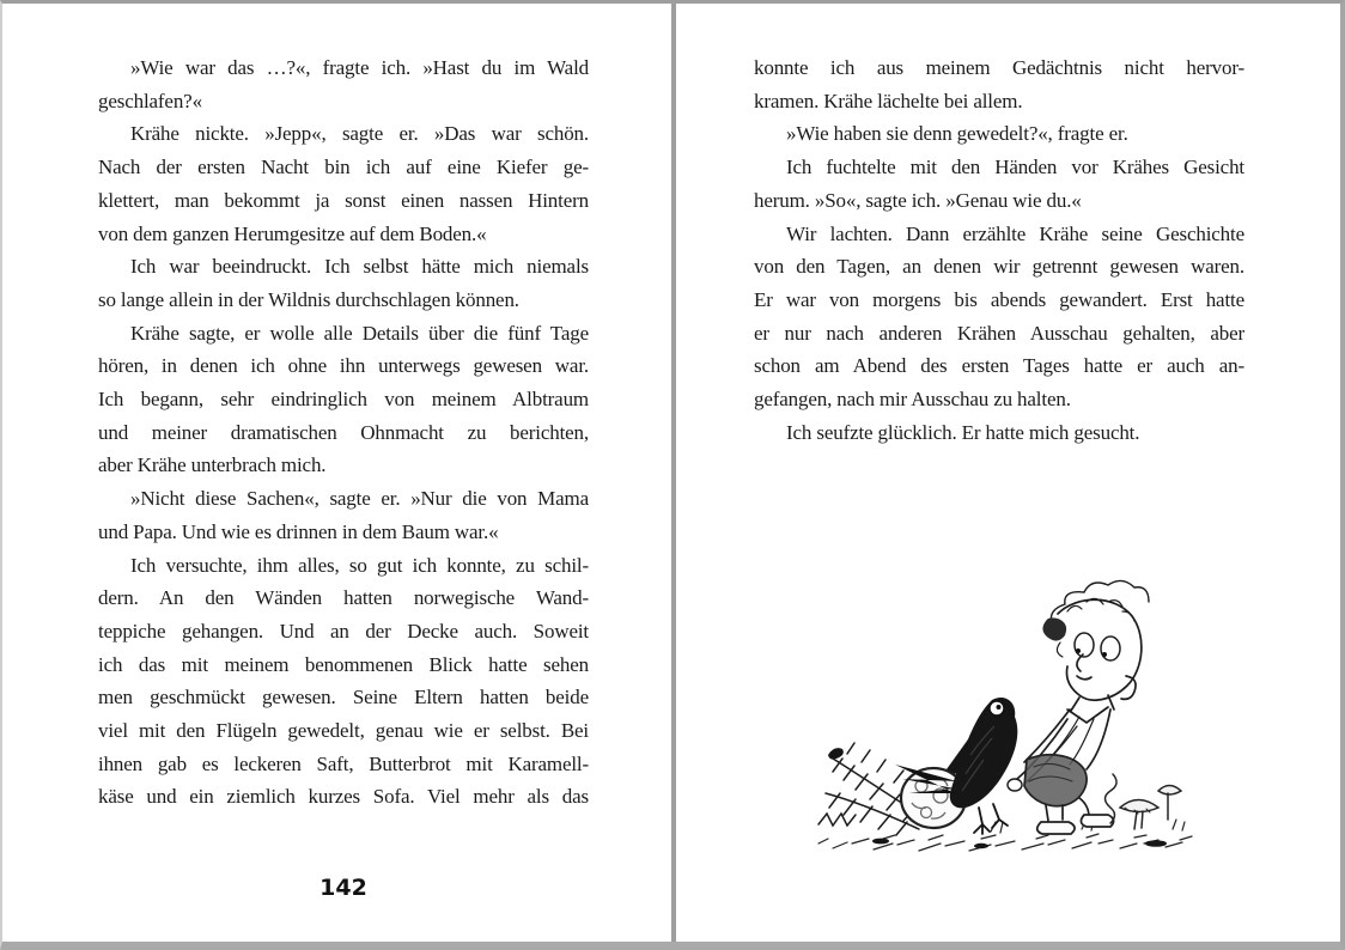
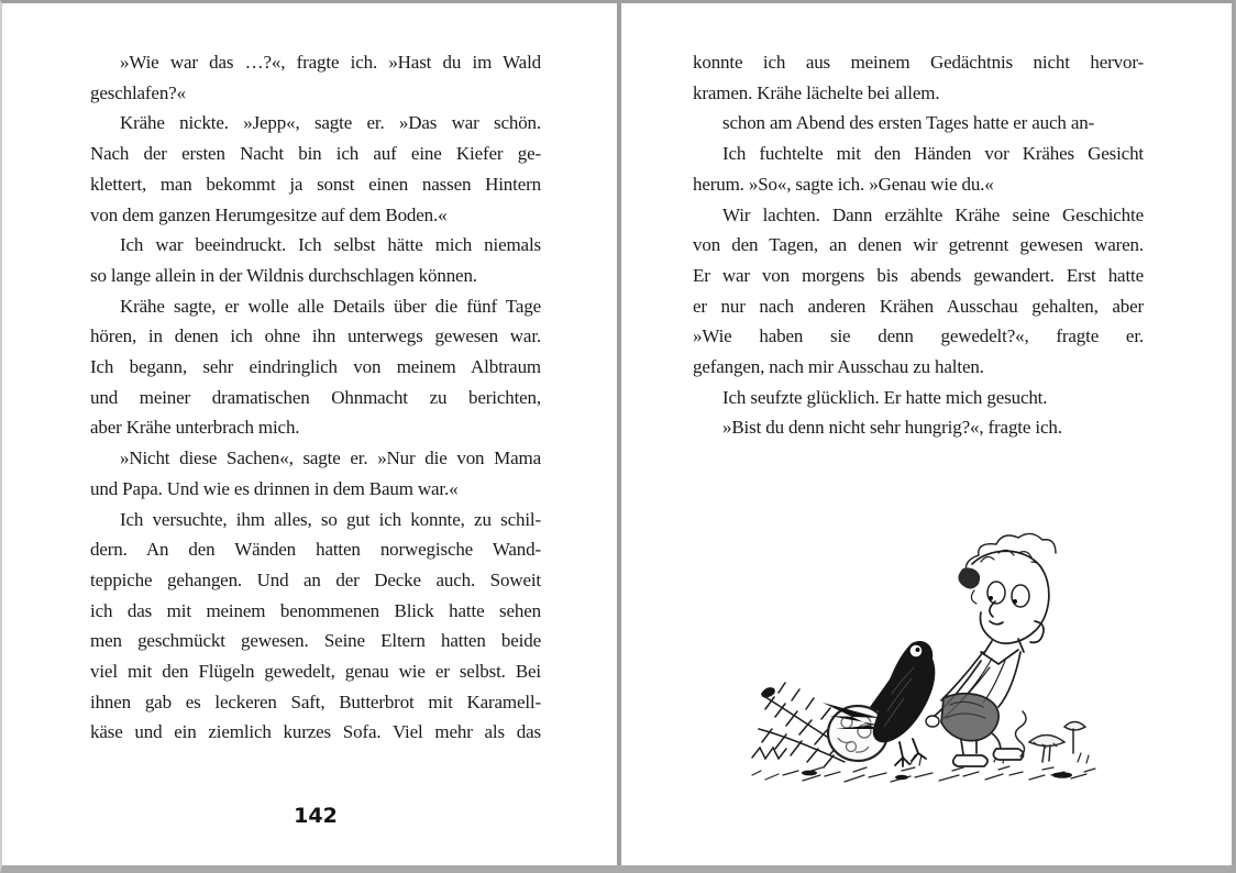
  »Wie war das …?«, fragte ich. »Hast du im Wald
  geschlafen?«
  Krähe nickte. »Jepp«, sagte er. »Das war schön.
  Nach der ersten Nacht bin ich auf eine Kiefer ge-
  klettert, man bekommt ja sonst einen nassen Hintern
  von dem ganzen Herumgesitze auf dem Boden.«
  Ich war beeindruckt. Ich selbst hätte mich niemals
  so lange allein in der Wildnis durchschlagen können.
  Krähe sagte, er wolle alle Details über die fünf Tage
  hören, in denen ich ohne ihn unterwegs gewesen war.
  Ich begann, sehr eindringlich von meinem Albtraum
  und meiner dramatischen Ohnmacht zu berichten,
  aber Krähe unterbrach mich.
  »Nicht diese Sachen«, sagte er. »Nur die von Mama
  und Papa. Und wie es drinnen in dem Baum war.«
  Ich versuchte, ihm alles, so gut ich konnte, zu schil-
  dern. An den Wänden hatten norwegische Wand-
  teppiche gehangen. Und an der Decke auch. Soweit
  ich das mit meinem benommenen Blick hatte sehen
  men geschmückt gewesen. Seine Eltern hatten beide
  viel mit den Flügeln gewedelt, genau wie er selbst. Bei
  ihnen gab es leckeren Saft, Butterbrot mit Karamell-
  käse und ein ziemlich kurzes Sofa. Viel mehr als das
  142
  konnte ich aus meinem Gedächtnis nicht hervor-
  kramen. Krähe lächelte bei allem.
- »Wie haben sie denn gewedelt?«, fragte er.
+ schon am Abend des ersten Tages hatte er auch an-
  Ich fuchtelte mit den Händen vor Krähes Gesicht
  herum. »So«, sagte ich. »Genau wie du.«
  Wir lachten. Dann erzählte Krähe seine Geschichte
  von den Tagen, an denen wir getrennt gewesen waren.
  Er war von morgens bis abends gewandert. Erst hatte
  er nur nach anderen Krähen Ausschau gehalten, aber
- schon am Abend des ersten Tages hatte er auch an-
+ »Wie haben sie denn gewedelt?«, fragte er.
  gefangen, nach mir Ausschau zu halten.
  Ich seufzte glücklich. Er hatte mich gesucht.
+ »Bist du denn nicht sehr hungrig?«, fragte ich.
